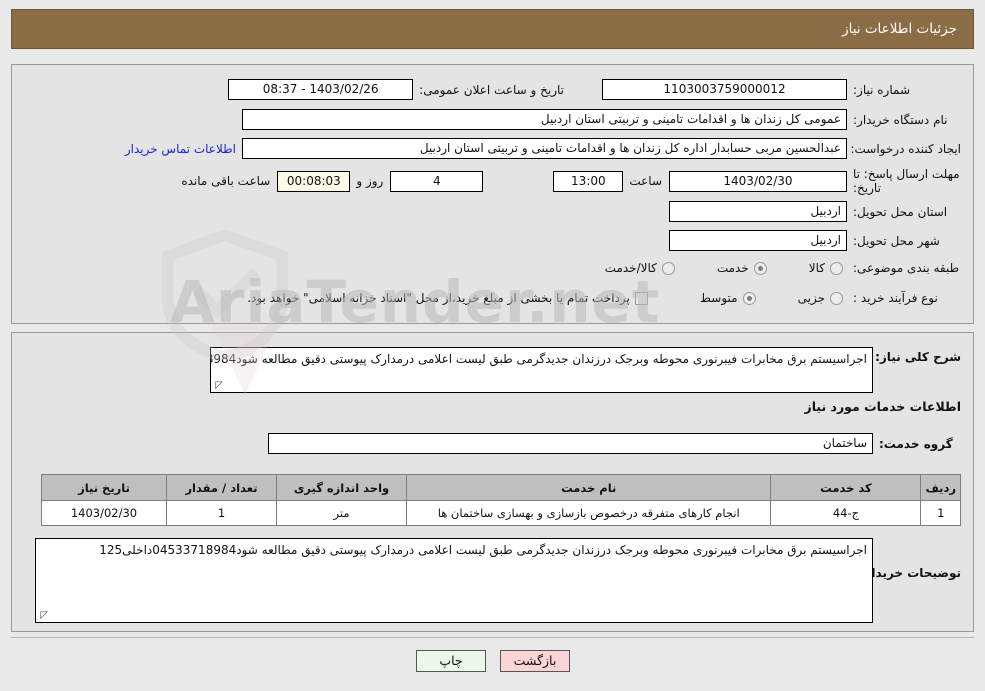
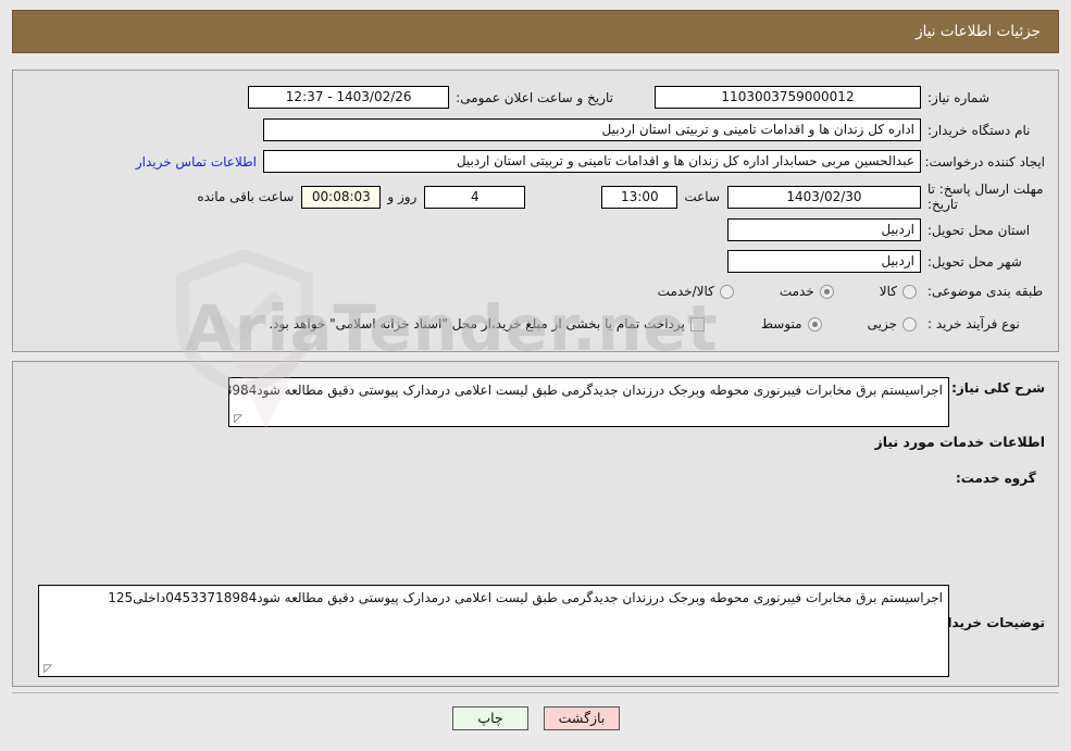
  AriaTender.net
  جزئیات اطلاعات نیاز
  شماره نیاز:
  1103003759000012
  تاریخ و ساعت اعلان عمومی:
- 1403/02/26 - 08:37
+ 1403/02/26 - 12:37
  نام دستگاه خریدار:
- عمومی کل زندان ها و اقدامات تامینی و تربیتی استان اردبیل
+ اداره کل زندان ها و اقدامات تامینی و تربیتی استان اردبیل
  ایجاد کننده درخواست:
  عبدالحسین مربی حسابدار اداره کل زندان ها و اقدامات تامینی و تربیتی استان اردبیل
  اطلاعات تماس خریدار
  مهلت ارسال پاسخ: تا تاریخ:
  1403/02/30
  ساعت
  13:00
  4
  روز و
  00:08:03
  ساعت باقی مانده
  استان محل تحویل:
  اردبیل
  شهر محل تحویل:
  اردبیل
  طبقه بندی موضوعی:
  کالا
  خدمت
  کالا/خدمت
  نوع فرآیند خرید :
  جزیی
  متوسط
  پرداخت تمام یا بخشی از مبلغ خرید،از محل "اسناد خزانه اسلامی" خواهد بود.
  شرح کلی نیاز:
  اجراسیستم برق مخابرات فیبرنوری محوطه وبرجک درزندان جدیدگرمی طبق لیست اعلامی درمدارک پیوستی دقیق مطالعه شود984
  ◸
  اطلاعات خدمات مورد نیاز
  گروه خدمت:
- ساختمان
- ردیف	کد خدمت	نام خدمت	واحد اندازه گیری	تعداد / مقدار	تاریخ نیاز
- 1	ج-44	انجام کارهای متفرقه درخصوص بازسازی و بهسازی ساختمان ها	متر	1	1403/02/30
  توضیحات خریدا
  اجراسیستم برق مخابرات فیبرنوری محوطه وبرجک درزندان جدیدگرمی طبق لیست اعلامی درمدارک پیوستی دقیق مطالعه شود04533718984داخلی125
  ◸
  بازگشت
  چاپ
